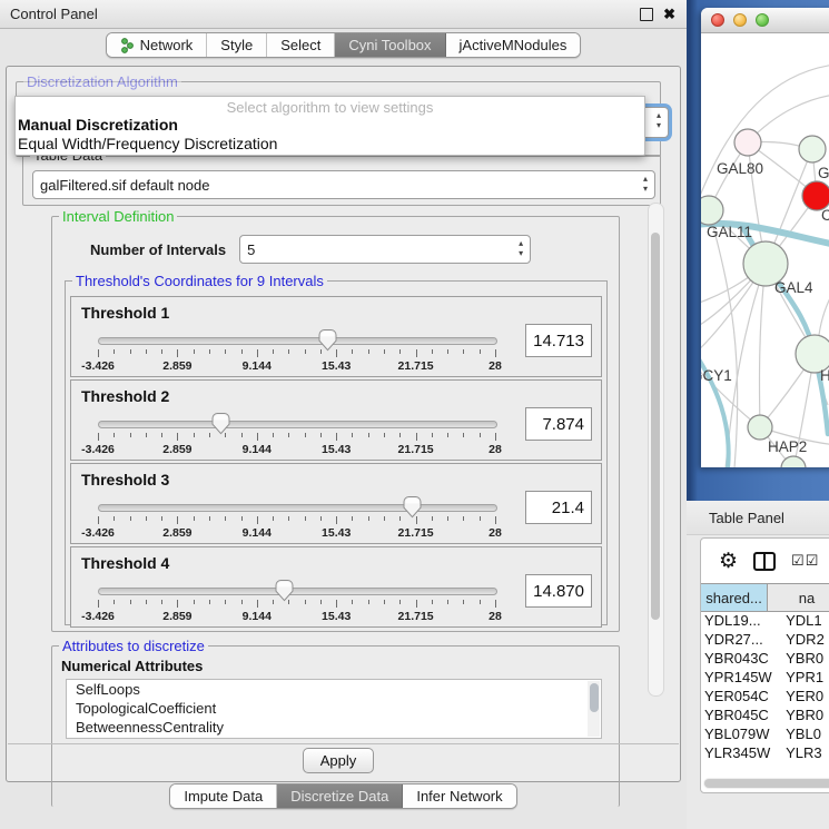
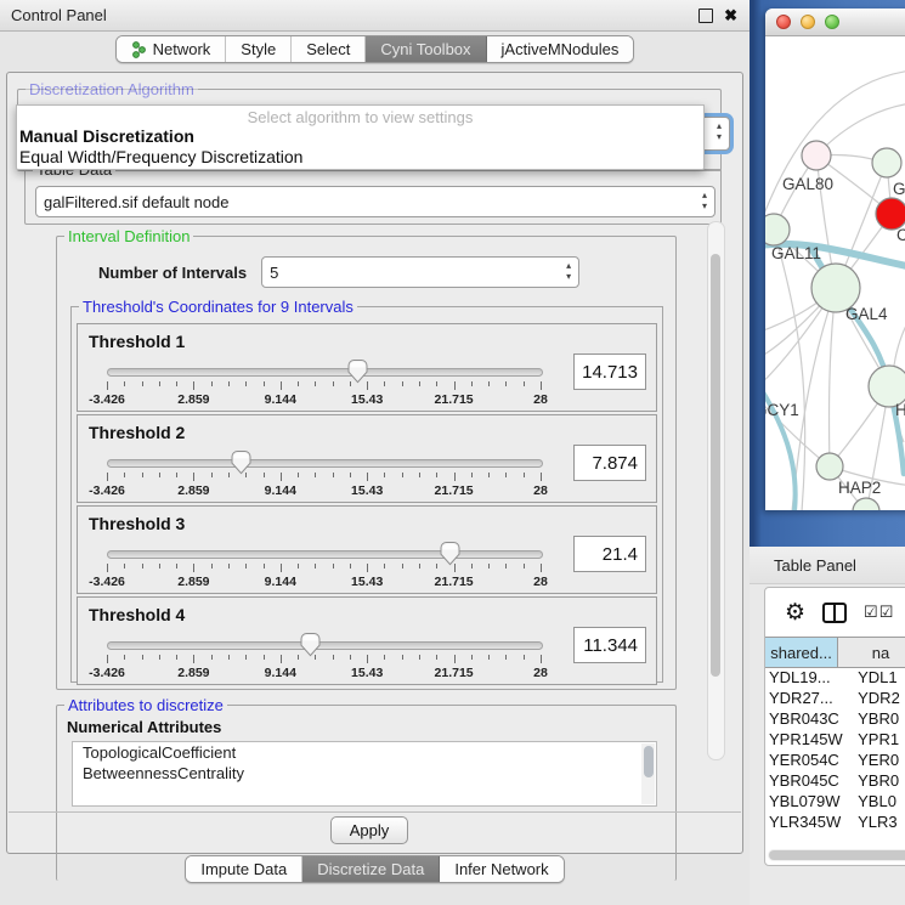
  Control Panel
  ✖
  Network
  Style
  Select
  Cyni Toolbox
  jActiveMNodules
  Discretization Algorithm
  ▴
  ▾
  Select algorithm to view settings
  Manual Discretization
  Equal Width/Frequency Discretization
  galFiltered.sif default node
  ▴
  ▾
  Interval Definition
  Number of Intervals
  5
  ▴
  ▾
  Threshold's Coordinates for 9 Intervals
  Threshold 1
  -3.426
  2.859
  9.144
  15.43
  21.715
  28
  14.713
  Threshold 2
  -3.426
  2.859
  9.144
  15.43
  21.715
  28
  7.874
  Threshold 3
  -3.426
  2.859
  9.144
  15.43
  21.715
  28
  21.4
  Threshold 4
  -3.426
  2.859
  9.144
  15.43
  21.715
  28
- 14.870
+ 11.344
  Attributes to discretize
  Numerical Attributes
- SelfLoops
  TopologicalCoefficient
  BetweennessCentrality
  Apply
  Impute Data
  Discretize Data
  Infer Network
  GAL80
  C
  GAL11
  GAL4
  H
  CY1
  HAP2
  Table Panel
  ⚙
  ☑☑
  shared...
  na
  YDL19...
  YDL1
  YDR27...
  YDR2
  YBR043C
  YBR0
  YPR145W
  YPR1
  YER054C
  YER0
  YBR045C
  YBR0
  YBL079W
  YBL0
  YLR345W
  YLR3
